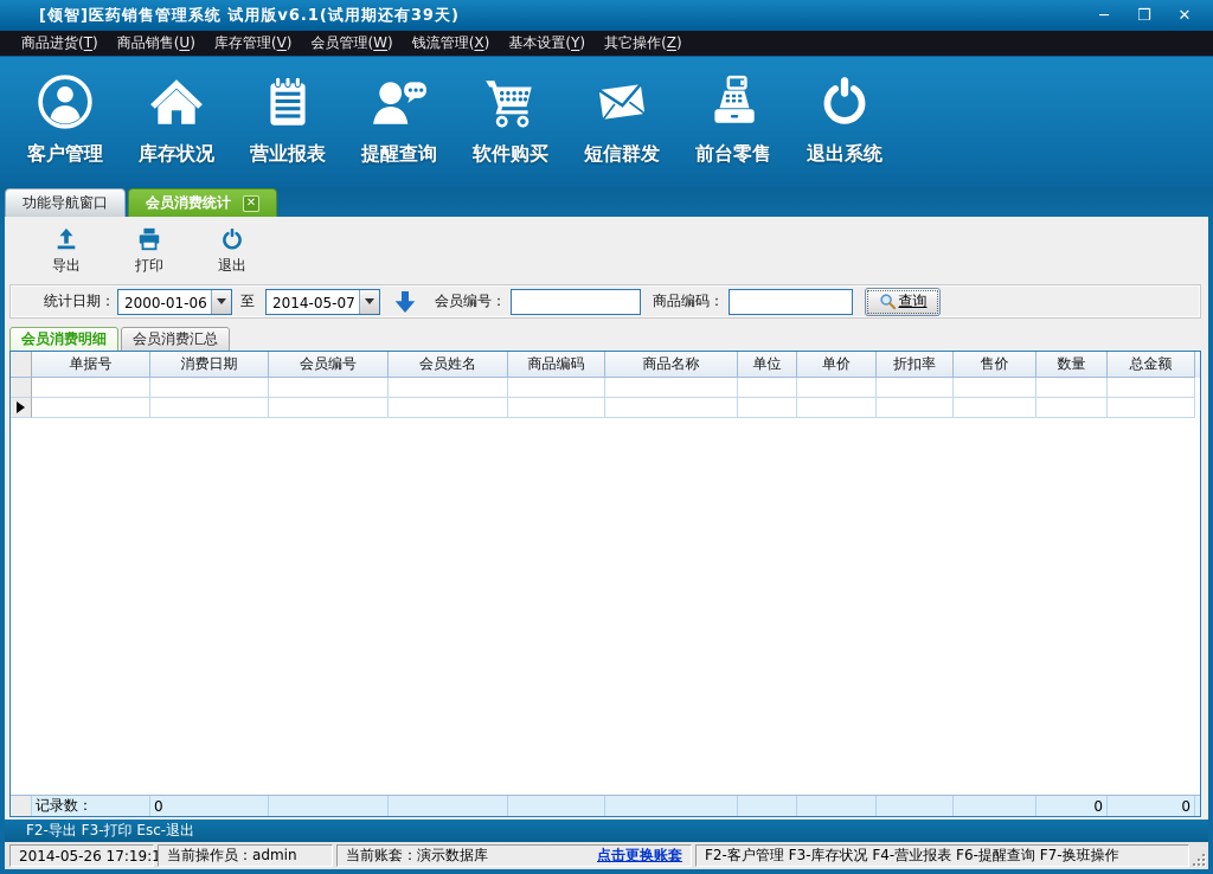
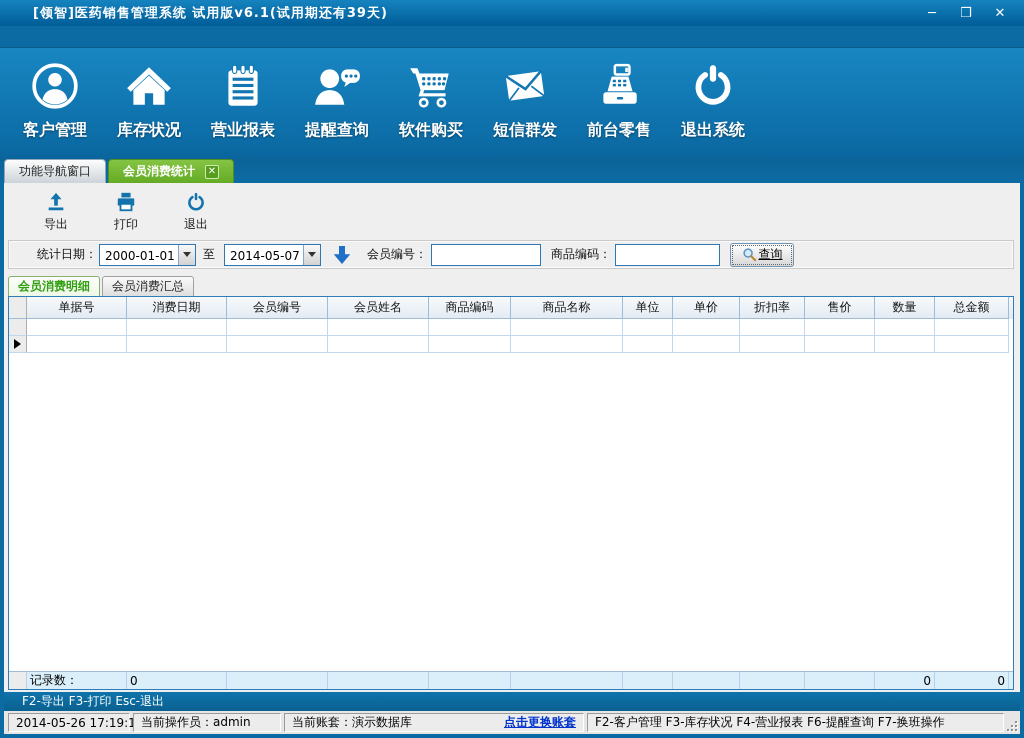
  [领智]医药销售管理系统 试用版v6.1(试用期还有39天)
  ─
  ❒
  ✕
- 商品进货(T)
- 商品销售(U)
- 库存管理(V)
- 会员管理(W)
- 钱流管理(X)
- 基本设置(Y)
- 其它操作(Z)
  客户管理
  库存状况
  营业报表
  提醒查询
  软件购买
  短信群发
  前台零售
  退出系统
  功能导航窗口
  会员消费统计
  ✕
  导出
  打印
  退出
  统计日期：
- 2000-01-06
+ 2000-01-01
  至
  2014-05-07
  会员编号：
  商品编码：
  查询
  会员消费明细
  会员消费汇总
  单据号
  消费日期
  会员编号
  会员姓名
  商品编码
  商品名称
  单位
  单价
  折扣率
  售价
  数量
  总金额
  记录数：
  0
  0
  0
  F2-导出 F3-打印 Esc-退出
  2014-05-26 17:19:1
  当前操作员：admin
  当前账套：演示数据库
  点击更换账套
  F2-客户管理 F3-库存状况 F4-营业报表 F6-提醒查询 F7-换班操作
